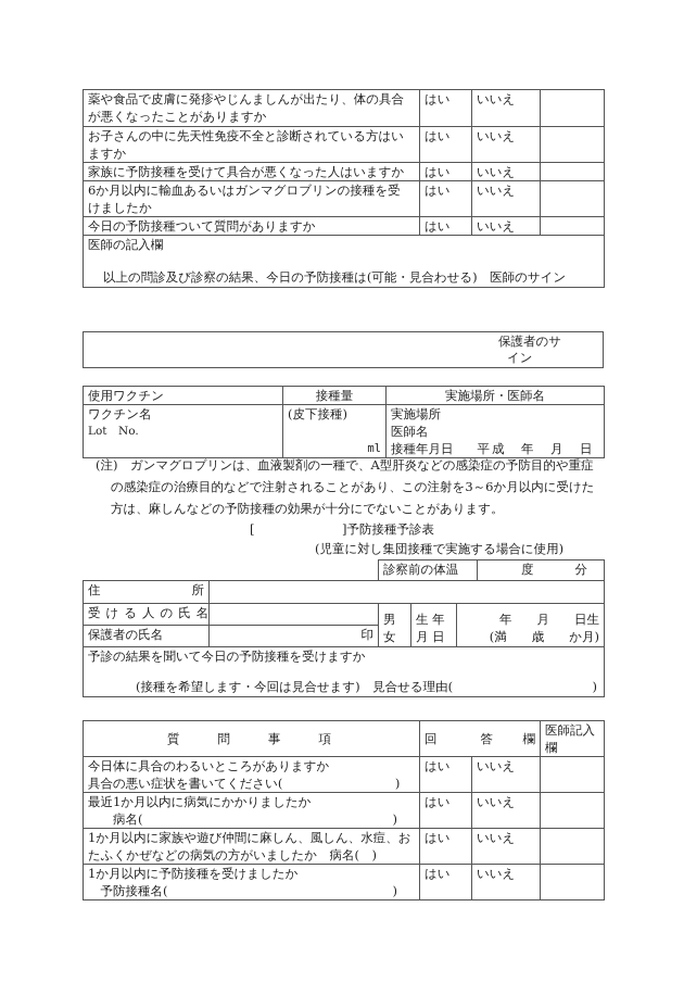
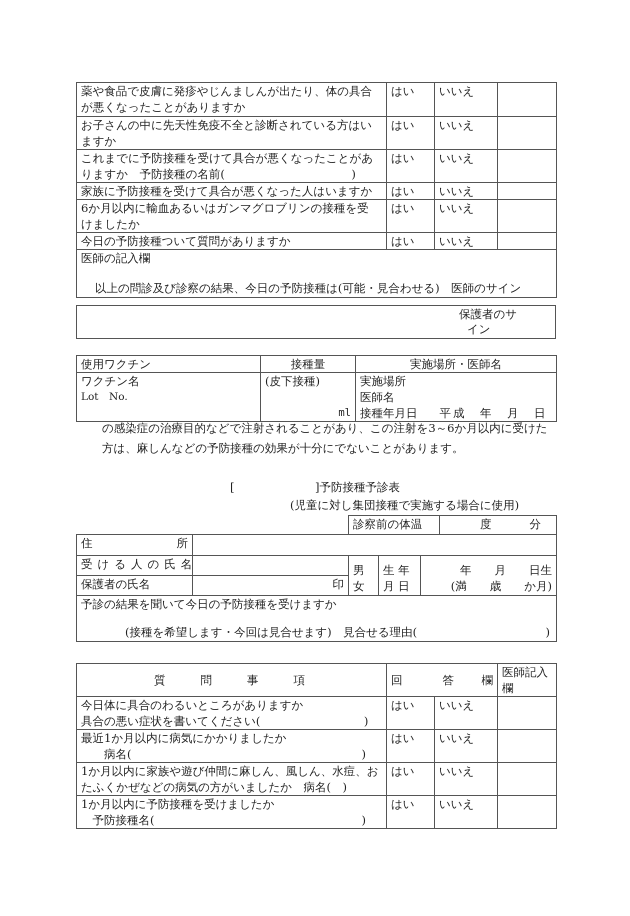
  薬や食品で皮膚に発疹やじんましんが出たり、体の具合が悪くなったことがありますか	はい	いいえ
  お子さんの中に先天性免疫不全と診断されている方はいますか	はい	いいえ
+ これまでに予防接種を受けて具合が悪くなったことがありますか 予防接種の名前( )	はい	いいえ
  家族に予防接種を受けて具合が悪くなった人はいますか	はい	いいえ
  6か月以内に輸血あるいはガンマグロブリンの接種を受けましたか	はい	いいえ
  今日の予防接種ついて質問がありますか	はい	いいえ
  医師の記入欄 以上の問診及び診察の結果、今日の予防接種は(可能・見合わせる) 医師のサイン
  保護者のサ
  イン
  使用ワクチン	接種量	実施場所・医師名
  ワクチン名 Lot No.	(皮下接種) ml	実施場所 医師名 接種年月日 平成 年 月 日
- (注) ガンマグロブリンは、血液製剤の一種で、A型肝炎などの感染症の予防目的や重症
  の感染症の治療目的などで注射されることがあり、この注射を3～6か月以内に受けた
  方は、麻しんなどの予防接種の効果が十分にでないことがあります。
  [ ]予防接種予診表
  (児童に対し集団接種で実施する場合に使用)
  診察前の体温	度 分
  住 所
  受ける人の氏名		男女	生 年月 日	年 月 日生(満 歳 か月)
  保護者の氏名	印
  予診の結果を聞いて今日の予防接種を受けますか (接種を希望します・今回は見合せます) 見合せる理由( )
  質 問 事 項	回 答 欄	医師記入欄
  今日体に具合のわるいところがありますか具合の悪い症状を書いてください( )	はい	いいえ
  最近1か月以内に病気にかかりましたか 病名( )	はい	いいえ
  1か月以内に家族や遊び仲間に麻しん、風しん、水痘、おたふくかぜなどの病気の方がいましたか 病名( )	はい	いいえ
  1か月以内に予防接種を受けましたか 予防接種名( )	はい	いいえ
